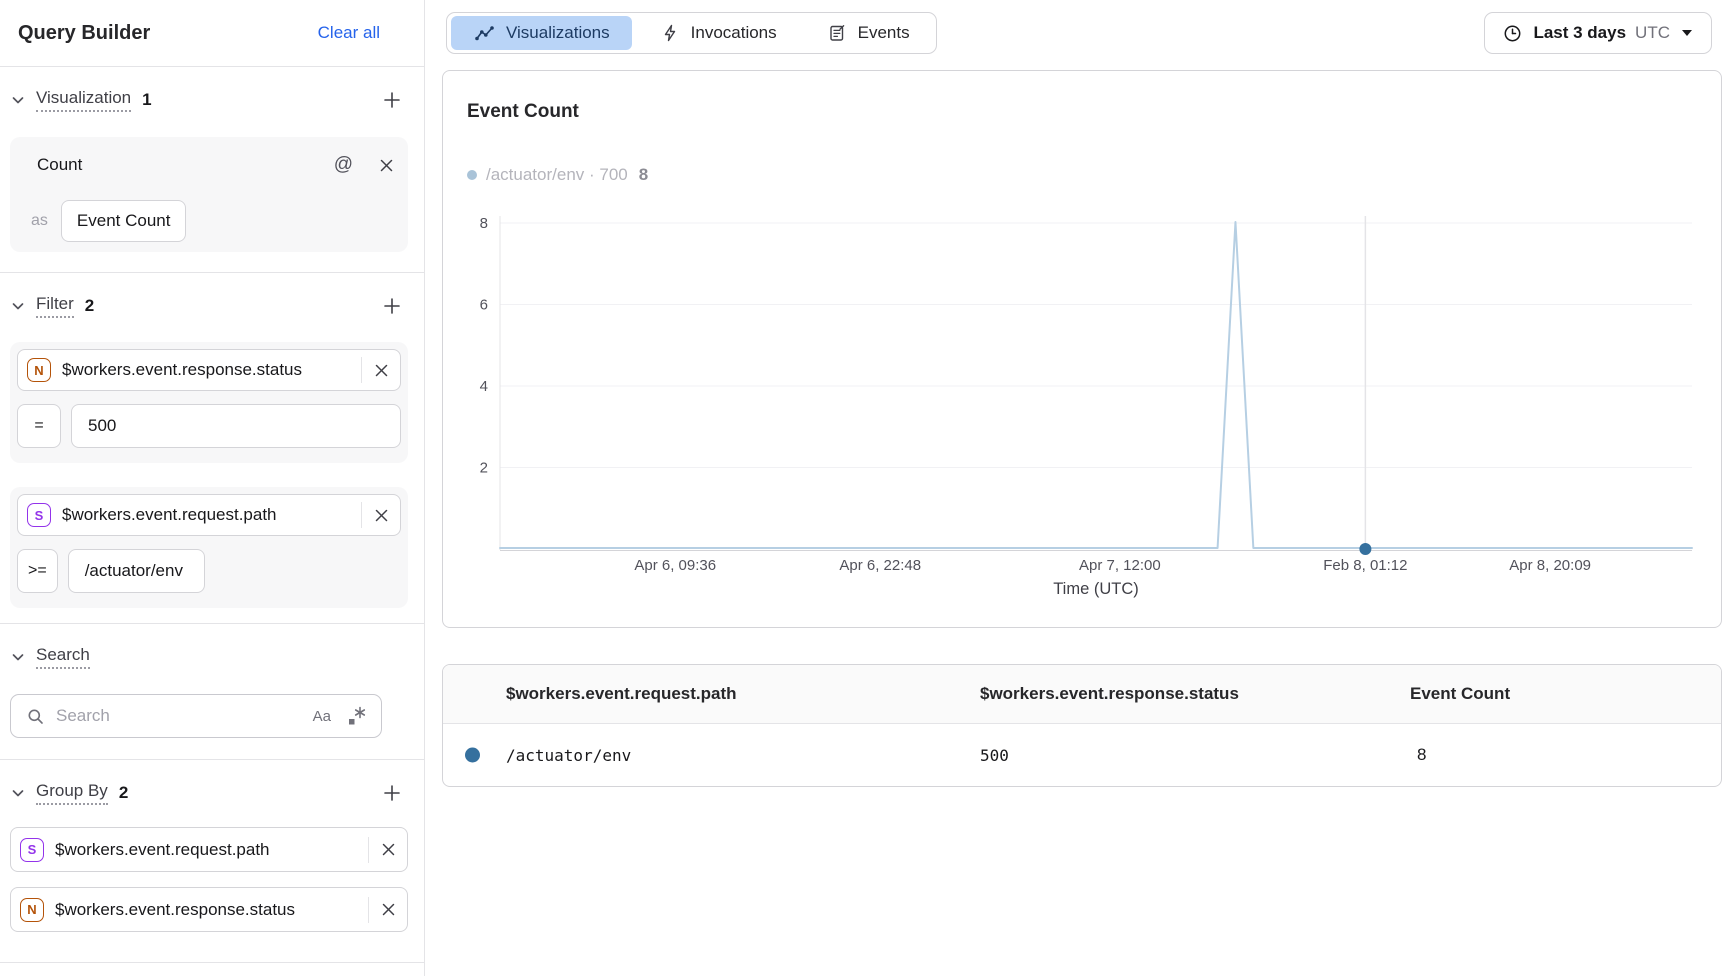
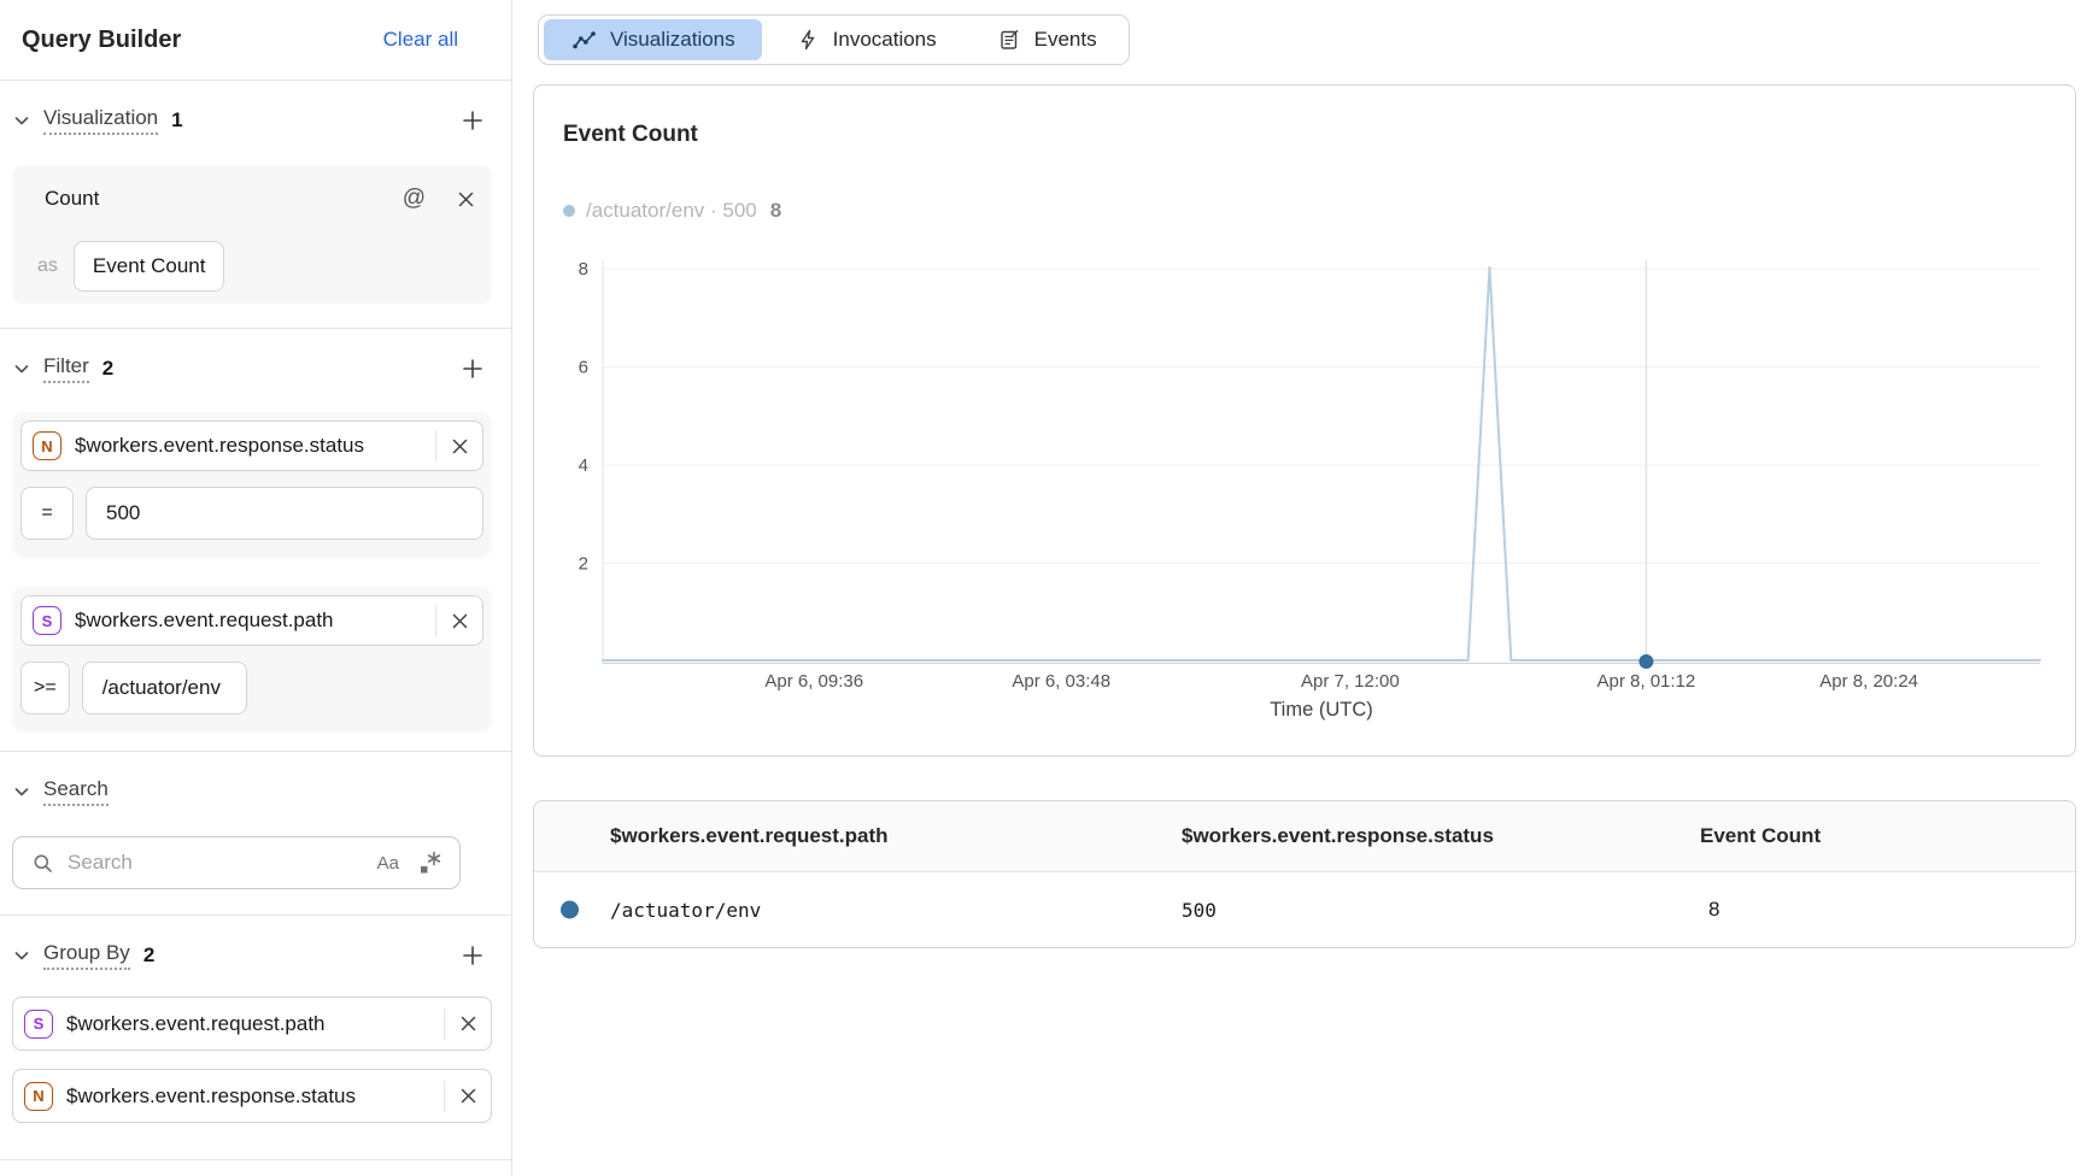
  Query Builder
  Clear all
  Visualization
  1
  Count
  @
  as
  Event Count
  Filter
  2
  N
  $workers.event.response.status
  =
  500
  S
  $workers.event.request.path
  >=
  /actuator/env
  Search
  Search
  Aa
  Group By
  2
  S
  $workers.event.request.path
  N
  $workers.event.response.status
  Visualizations
  Invocations
  Events
- Last 3 days
- UTC
  Event Count
- /actuator/env · 700
+ /actuator/env · 500
  8
  2
  4
  6
  8
  Apr 6, 09:36
- Apr 6, 22:48
+ Apr 6, 03:48
  Apr 7, 12:00
- Feb 8, 01:12
+ Apr 8, 01:12
- Apr 8, 20:09
+ Apr 8, 20:24
  Time (UTC)
  $workers.event.request.path
  $workers.event.response.status
  Event Count
  /actuator/env
  500
  8
